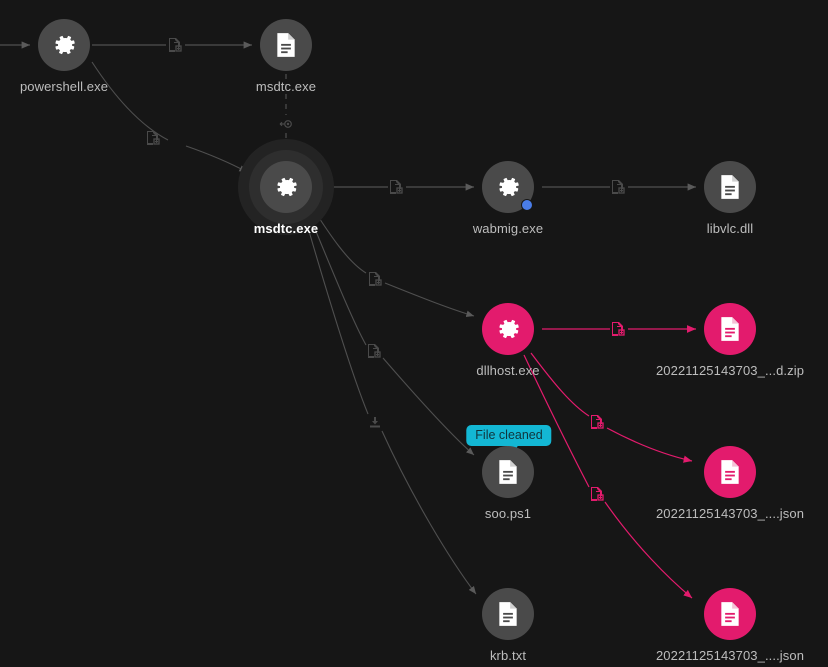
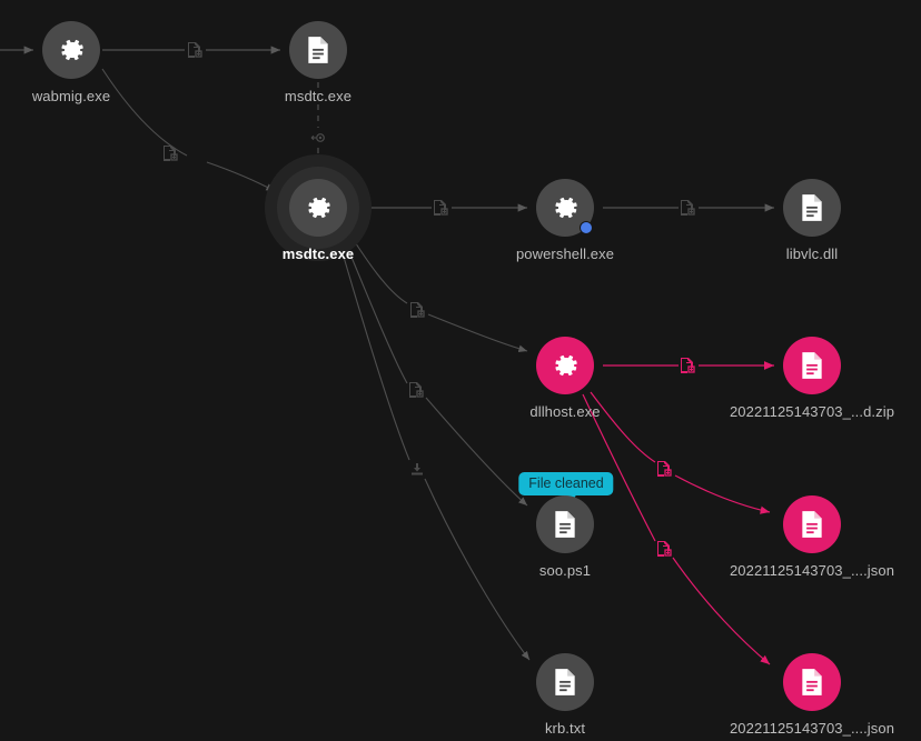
- powershell.exe
+ wabmig.exe
  msdtc.exe
  msdtc.exe
- wabmig.exe
+ powershell.exe
  libvlc.dll
  dllhost.exe
  20221125143703_...d.zip
  File cleaned
  soo.ps1
  20221125143703_....json
  krb.txt
  20221125143703_....json
